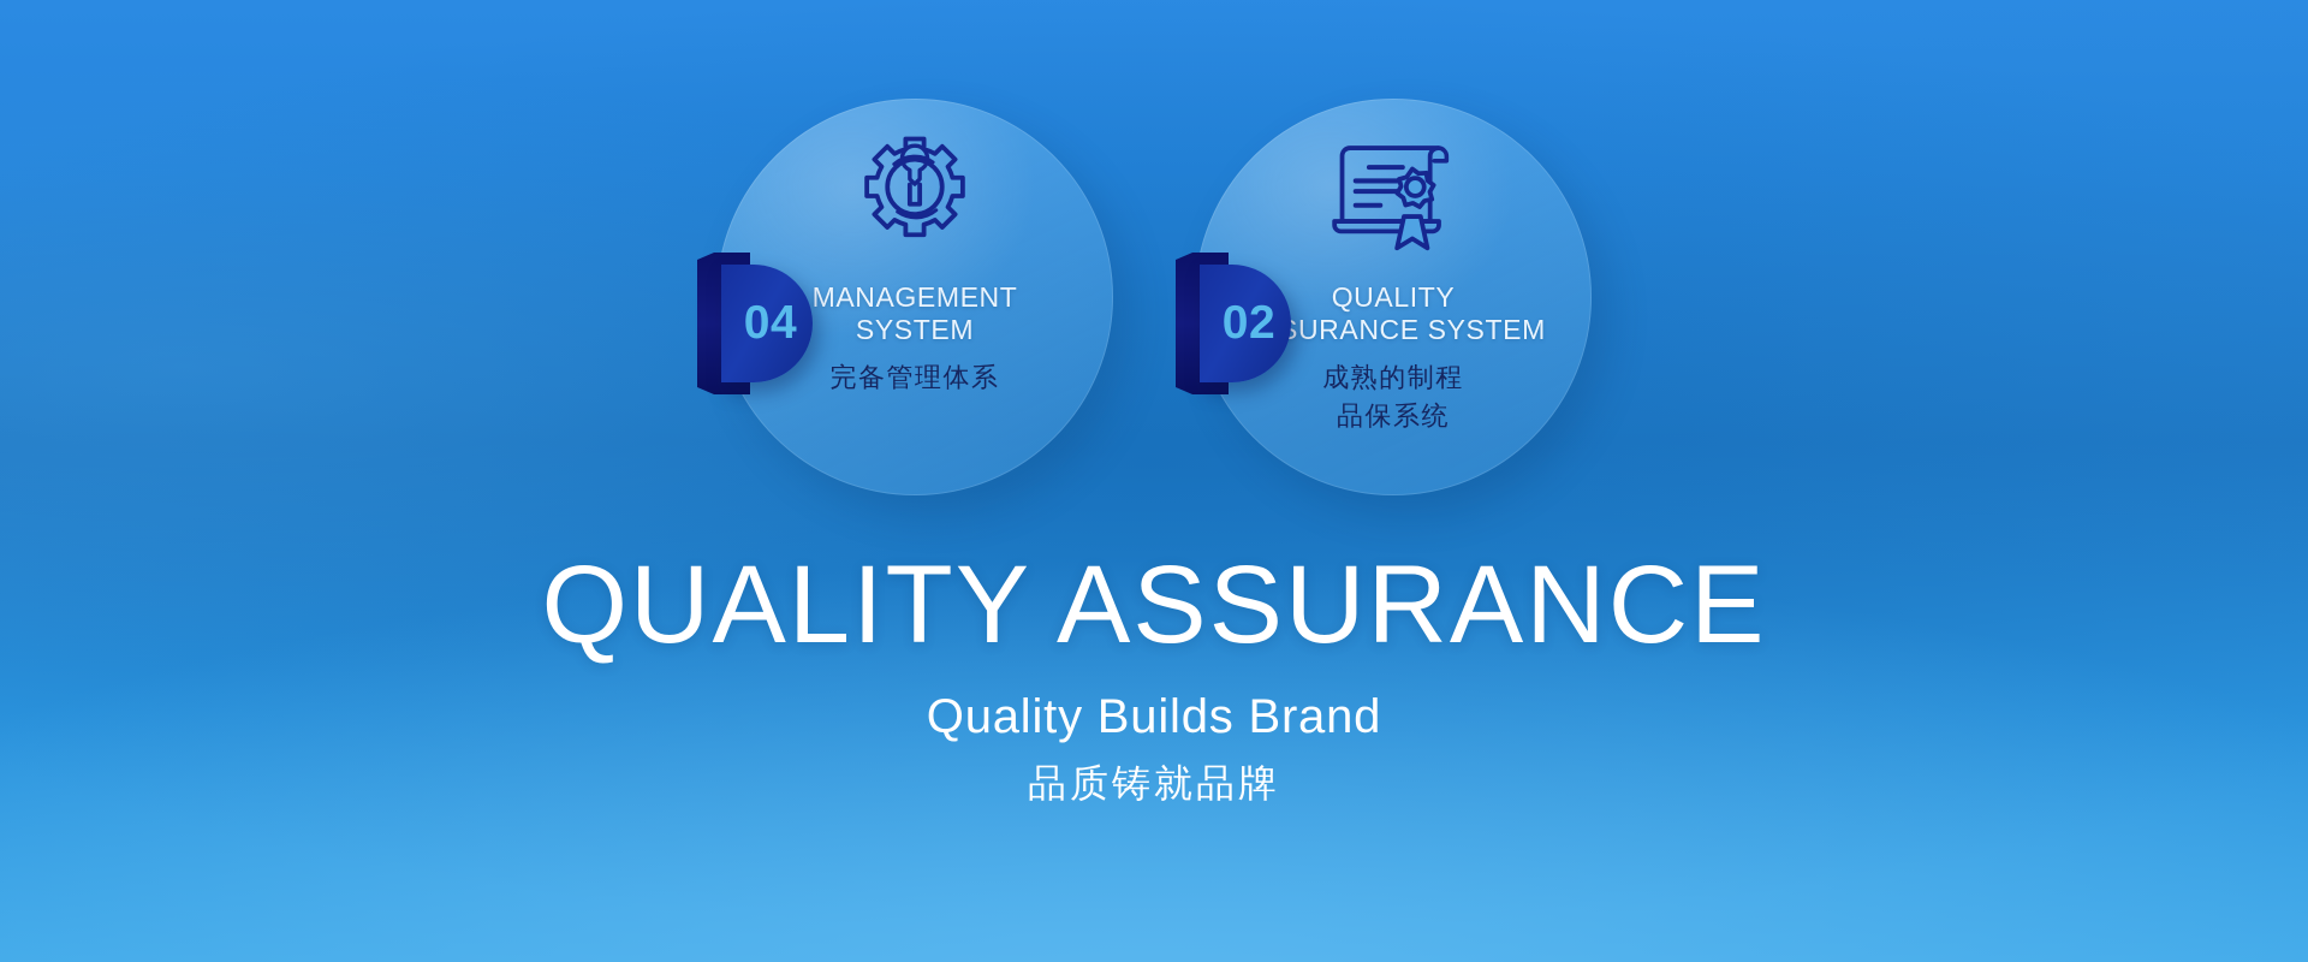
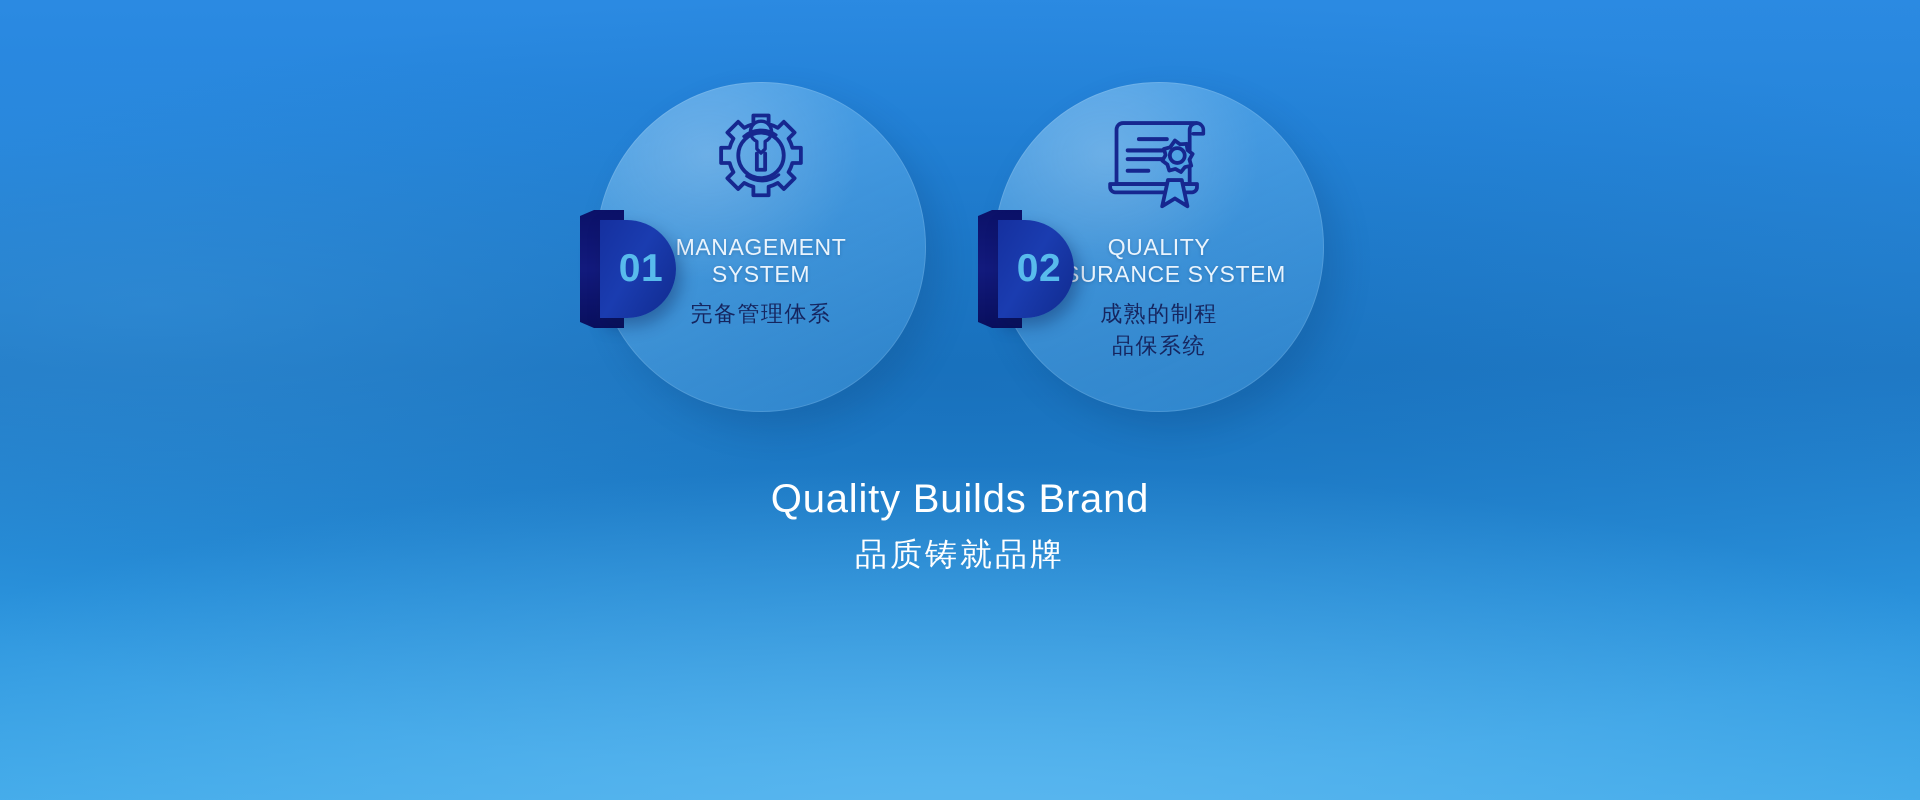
  MANAGEMENT
  SYSTEM
  完备管理体系
- 04
+ 01
  QUALITY
  URANCE SYSTEM
  成熟的制程
  品保系统
  02
- QUALITY ASSURANCE
  Quality Builds Brand
  品质铸就品牌
